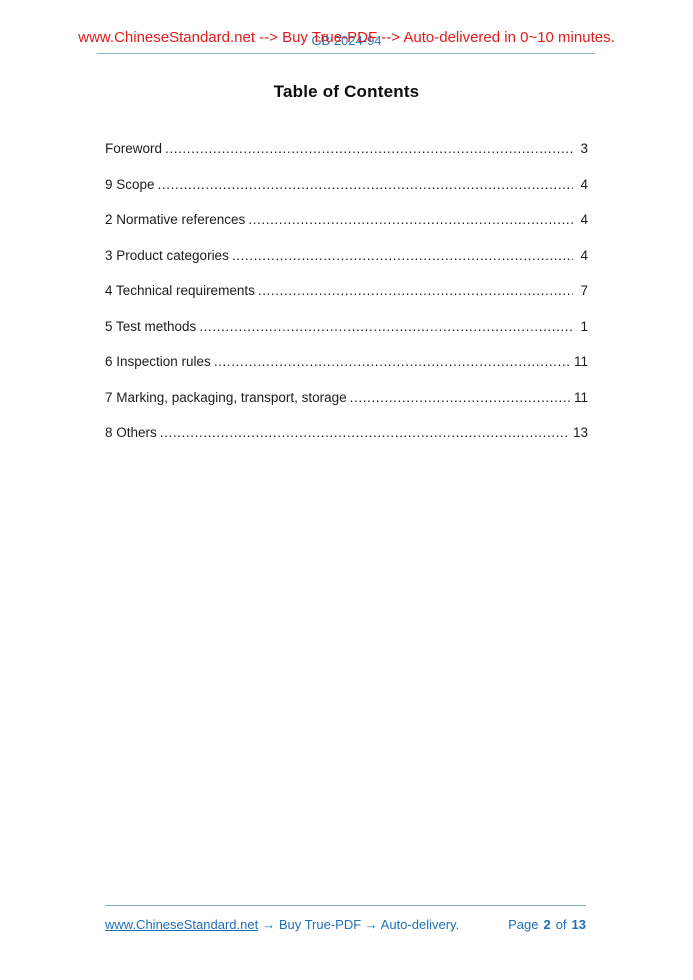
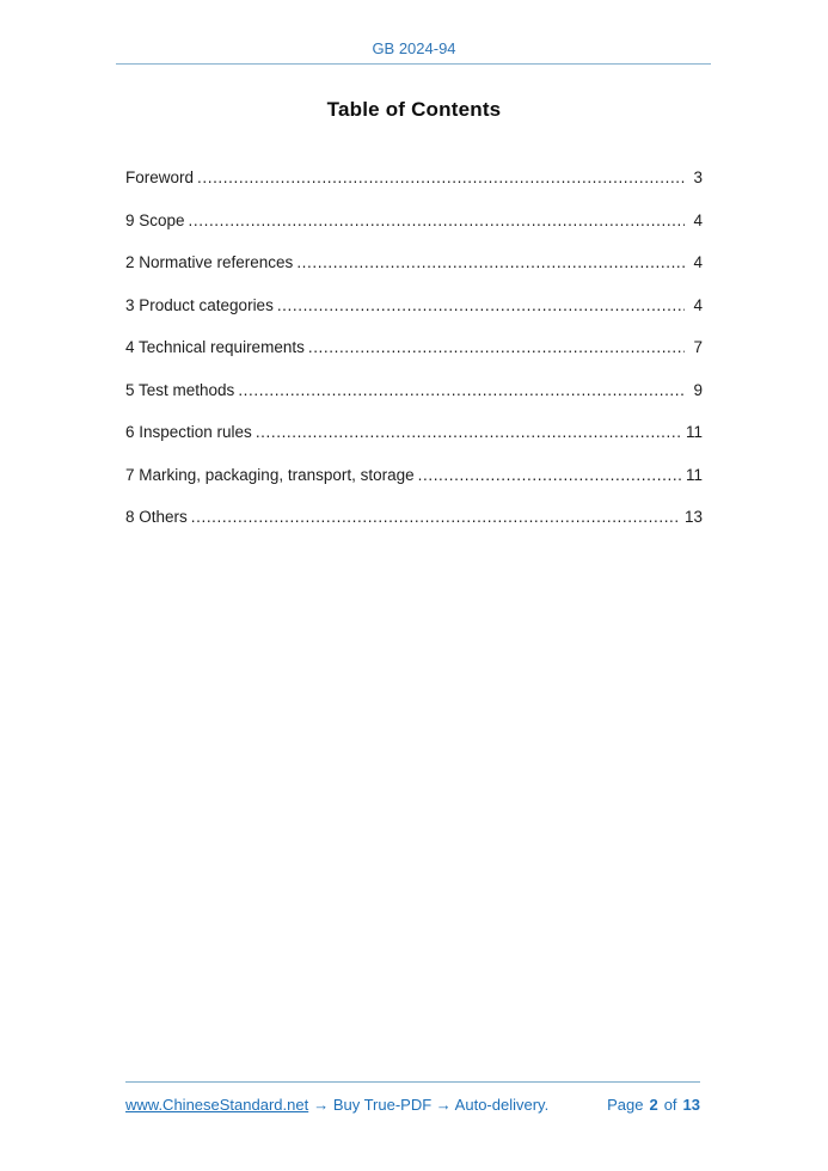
  GB 2024-94
- www.ChineseStandard.net --> Buy True-PDF --> Auto-delivered in 0~10 minutes.
  Table of Contents
  Foreword
  3
  9 Scope
  4
  2 Normative references
  4
  3 Product categories
  4
  4 Technical requirements
  7
  5 Test methods
- 1
+ 9
  6 Inspection rules
  11
  7 Marking, packaging, transport, storage
  11
  8 Others
  13
  www.ChineseStandard.net
  → Buy True-PDF → Auto-delivery.
  Page
  2
  of
  13
